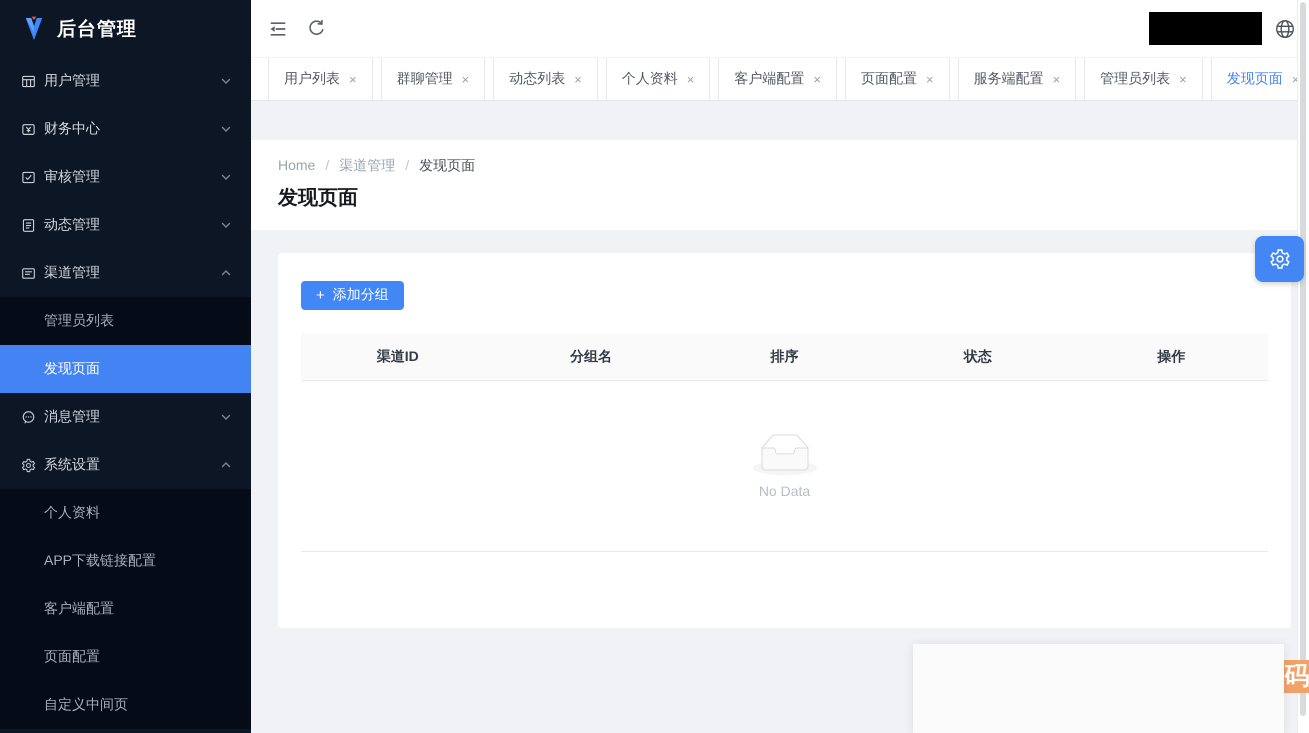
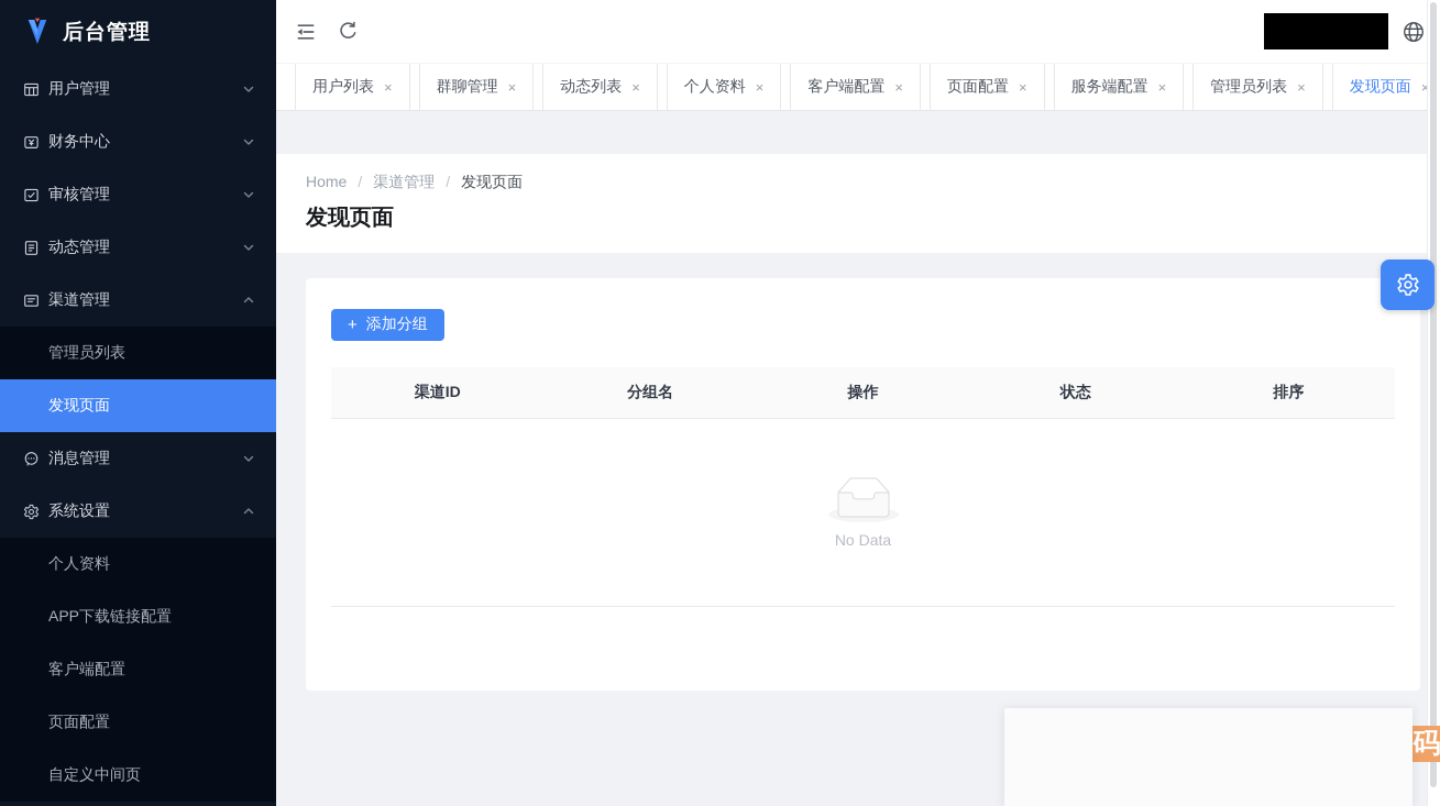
  后台管理
  用户管理
  财务中心
  审核管理
  动态管理
  渠道管理
  管理员列表
  发现页面
  消息管理
  系统设置
  个人资料
  APP下载链接配置
  客户端配置
  页面配置
  自定义中间页
  用户列表
  ×
  群聊管理
  ×
  动态列表
  ×
  个人资料
  ×
  客户端配置
  ×
  页面配置
  ×
  服务端配置
  ×
  管理员列表
  ×
  发现页面
  ×
  Home
  /
  渠道管理
  /
  发现页面
  发现页面
  +
  添加分组
  渠道ID
  分组名
- 排序
+ 操作
  状态
- 操作
+ 排序
  No Data
  码
